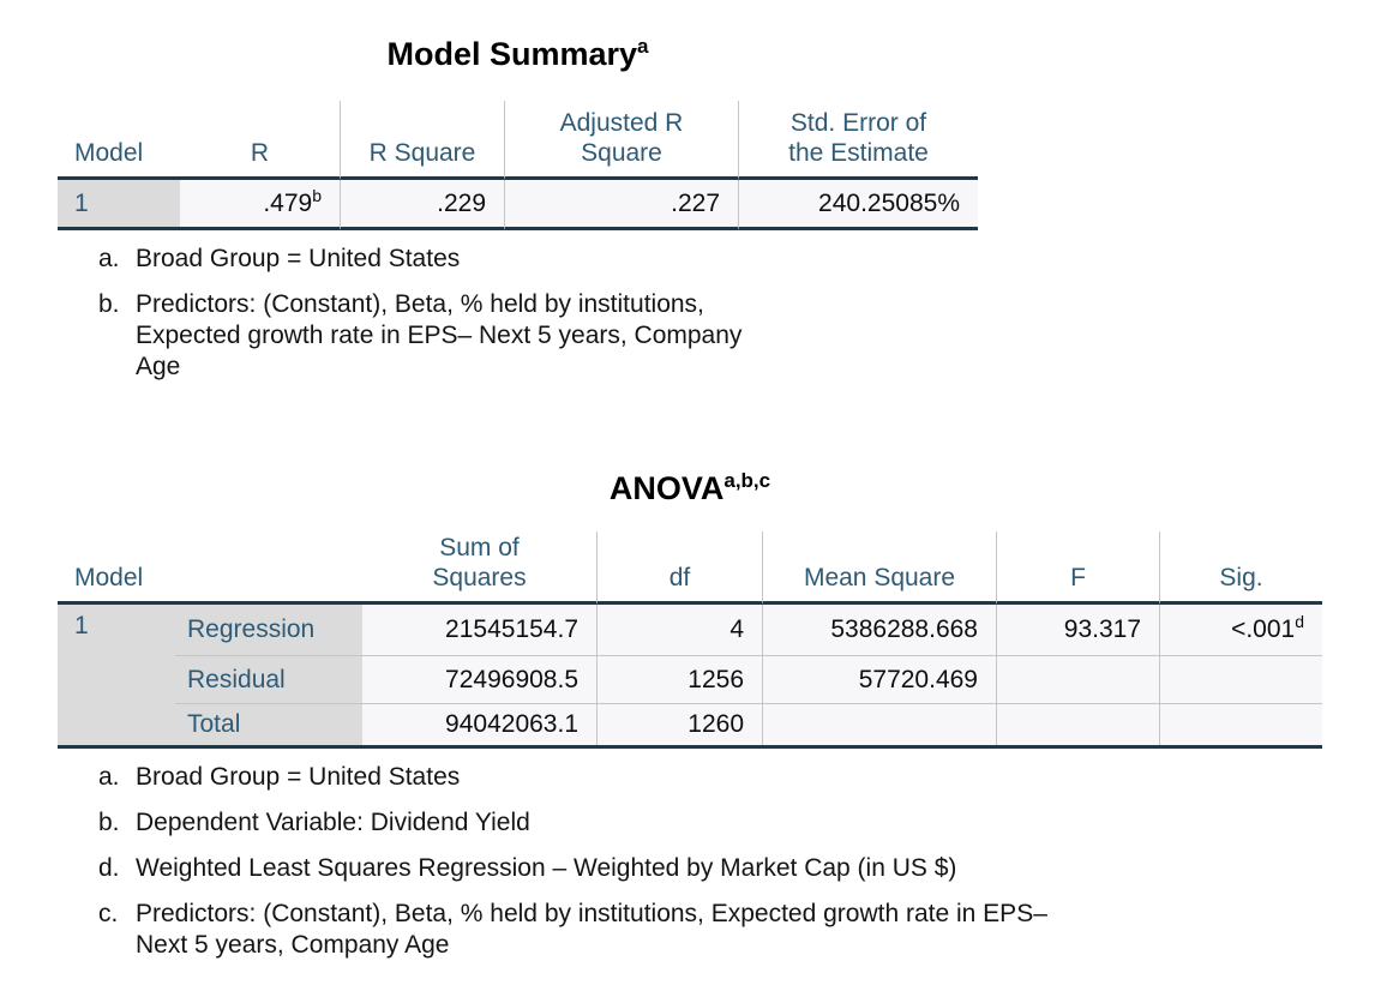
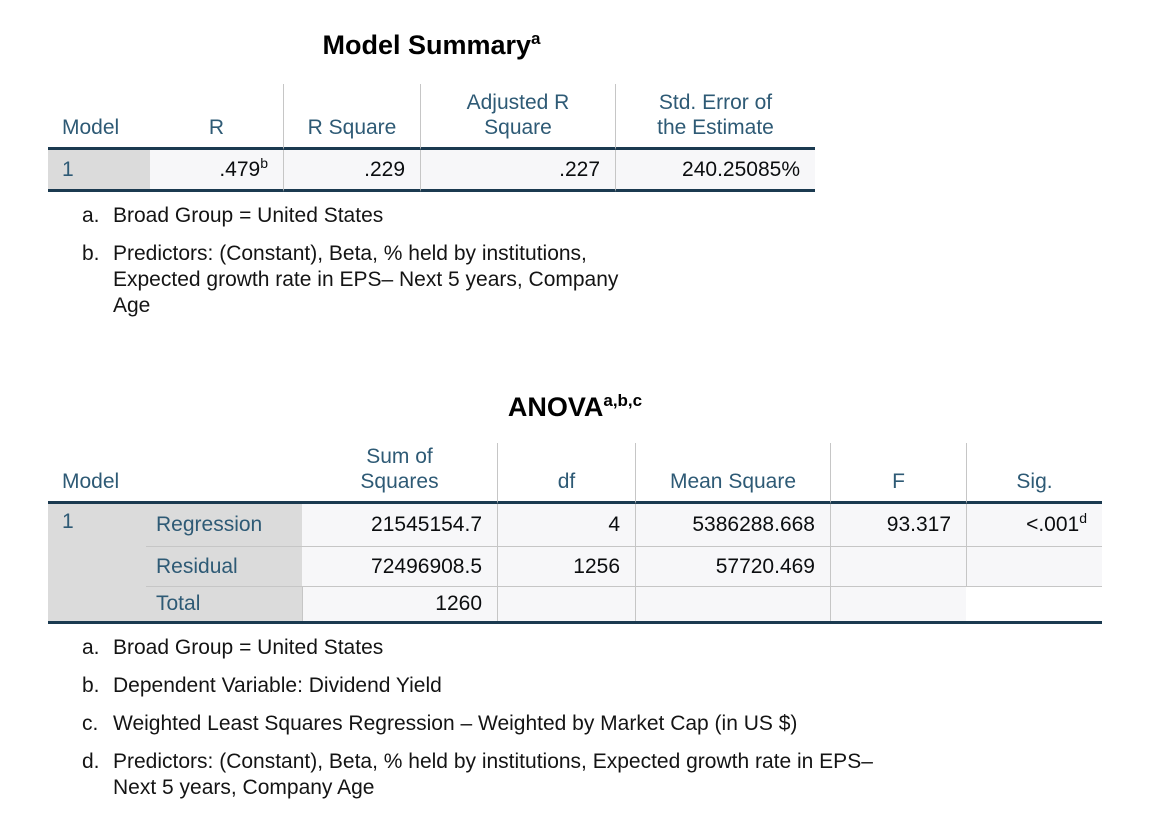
  Model Summarya
  Model
  R
  R Square
  Adjusted R
  Square
  Std. Error of
  the Estimate
  1
  .479b
  .229
  .227
  240.25085%
  a.
  Broad Group = United States
  b.
  Predictors: (Constant), Beta, % held by institutions,
  Expected growth rate in EPS– Next 5 years, Company
  Age
  ANOVAa,b,c
  Model
  Sum of
  Squares
  df
  Mean Square
  F
  Sig.
  1
  Regression
  21545154.7
  4
  5386288.668
  93.317
  <.001d
  Residual
  72496908.5
  1256
  57720.469
  Total
- 94042063.1
  1260
  a.
  Broad Group = United States
  b.
  Dependent Variable: Dividend Yield
- d.
+ c.
  Weighted Least Squares Regression – Weighted by Market Cap (in US $)
- c.
+ d.
  Predictors: (Constant), Beta, % held by institutions, Expected growth rate in EPS–
  Next 5 years, Company Age
